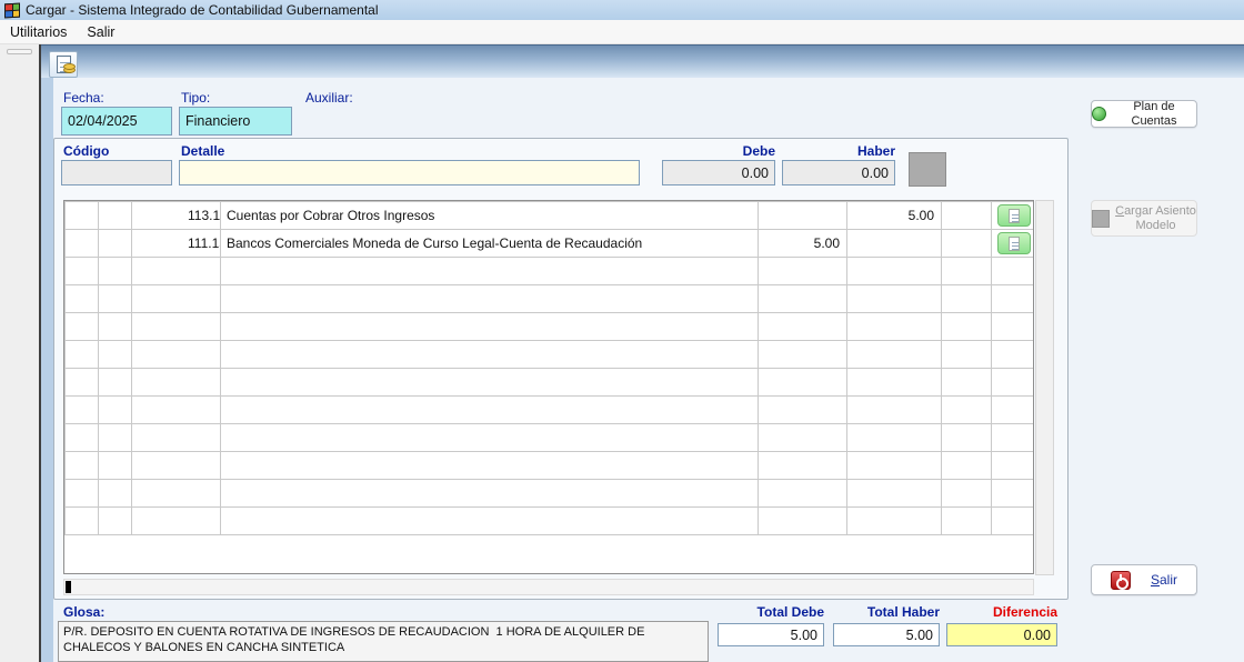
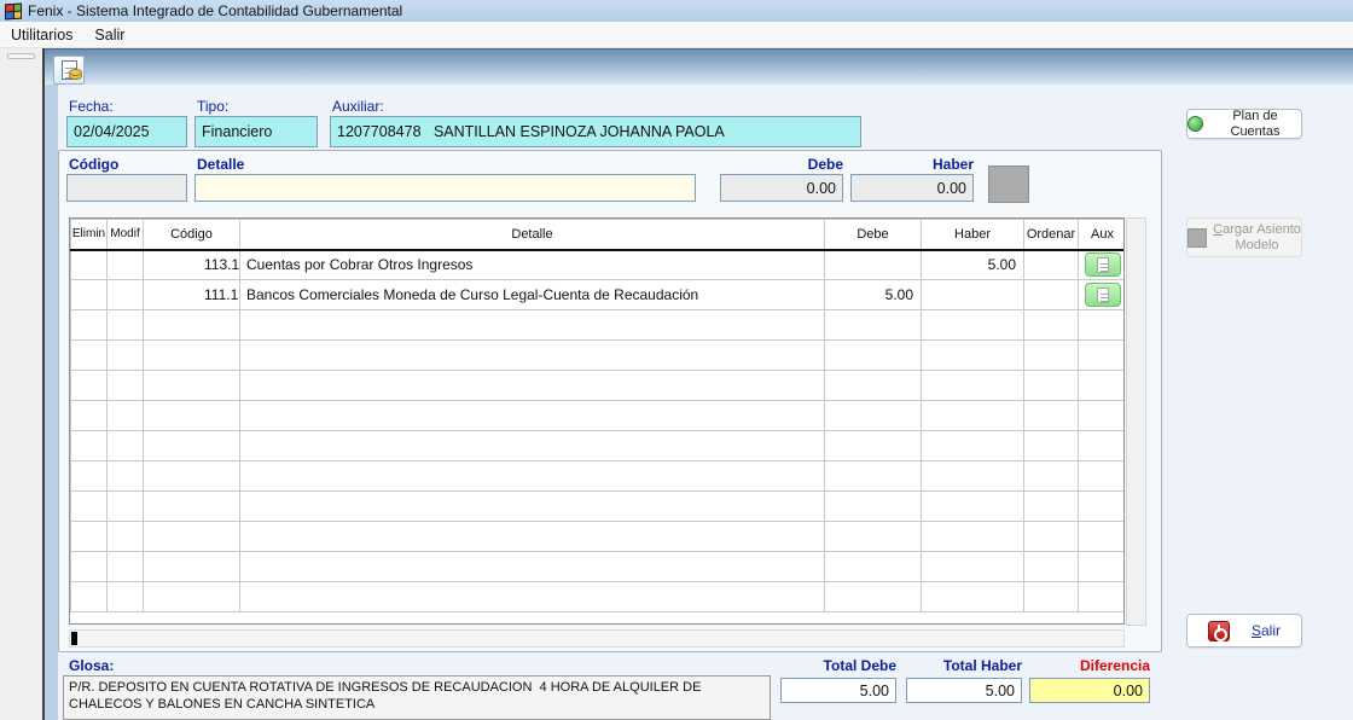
- Cargar - Sistema Integrado de Contabilidad Gubernamental
+ Fenix - Sistema Integrado de Contabilidad Gubernamental
  Utilitarios
  Salir
  Fecha:
  02/04/2025
  Tipo:
  Financiero
  Auxiliar:
+ 1207708478 SANTILLAN ESPINOZA JOHANNA PAOLA
  Código
  Detalle
  Debe
  0.00
  Haber
  0.00
+ Elimin	Modif	Código	Detalle	Debe	Haber	Ordenar	Aux
  		113.1	Cuentas por Cobrar Otros Ingresos		5.00
  		111.1	Bancos Comerciales Moneda de Curso Legal-Cuenta de Recaudación	5.00
  Plan de Cuentas
  Cargar Asiento Modelo
  Salir
  Glosa:
- P/R. DEPOSITO EN CUENTA ROTATIVA DE INGRESOS DE RECAUDACION 1 HORA DE ALQUILER DE CHALECOS Y BALONES EN CANCHA SINTETICA
+ P/R. DEPOSITO EN CUENTA ROTATIVA DE INGRESOS DE RECAUDACION 4 HORA DE ALQUILER DE CHALECOS Y BALONES EN CANCHA SINTETICA
  Total Debe
  5.00
  Total Haber
  5.00
  Diferencia
  0.00
